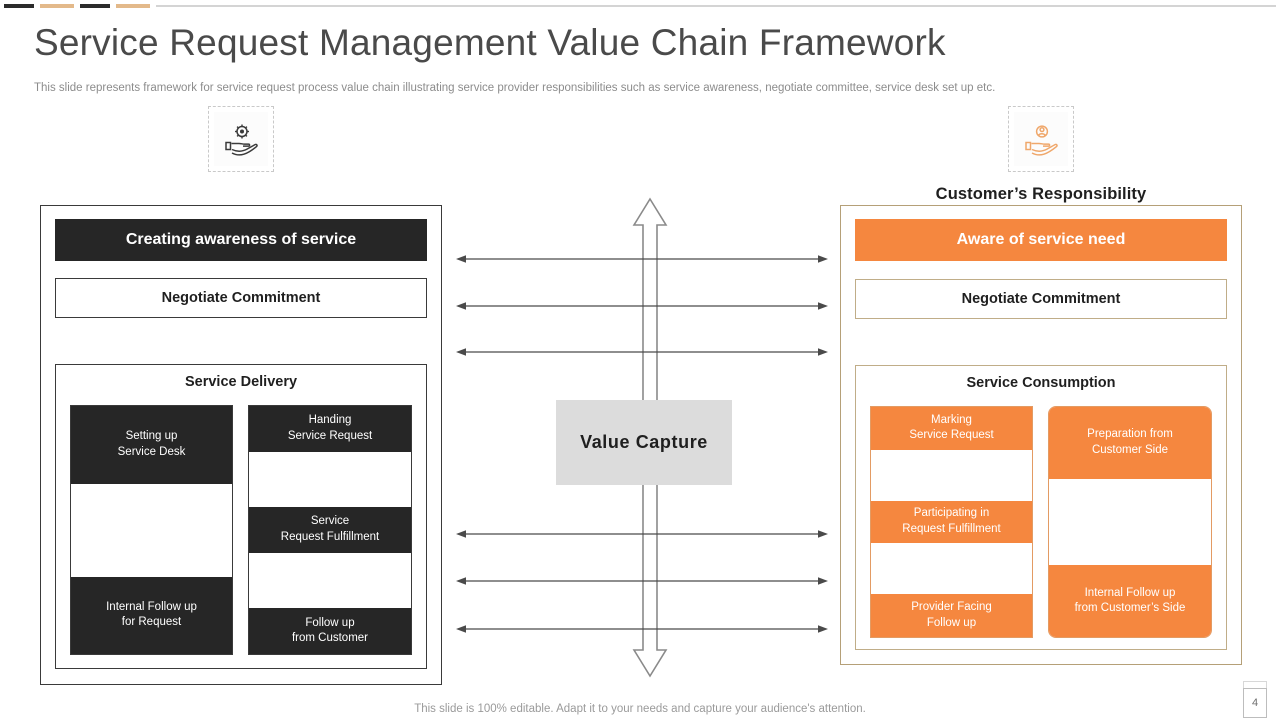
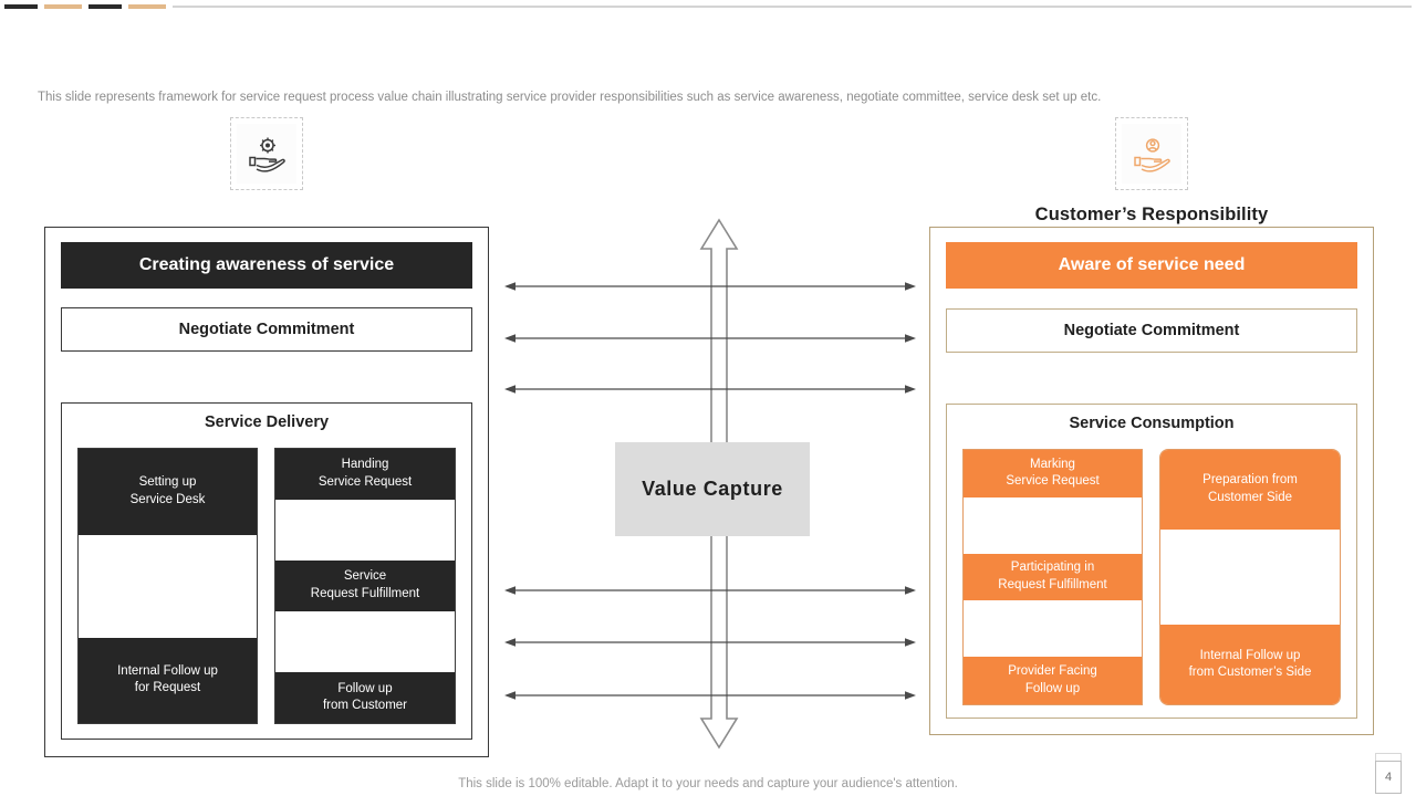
- Service Request Management Value Chain Framework
  This slide represents framework for service request process value chain illustrating service provider responsibilities such as service awareness, negotiate committee, service desk set up etc.
  Customer’s Responsibility
  Creating awareness of service
  Negotiate Commitment
  Service Delivery
  Setting up
  Service Desk
  Internal Follow up
  for Request
  Handing
  Service Request
  Service
  Request Fulfillment
  Follow up
  from Customer
  Aware of service need
  Negotiate Commitment
  Service Consumption
  Marking
  Service Request
  Participating in
  Request Fulfillment
  Provider Facing
  Follow up
  Preparation from
  Customer Side
  Internal Follow up
  from Customer’s Side
  Value Capture
  This slide is 100% editable. Adapt it to your needs and capture your audience's attention.
  4
